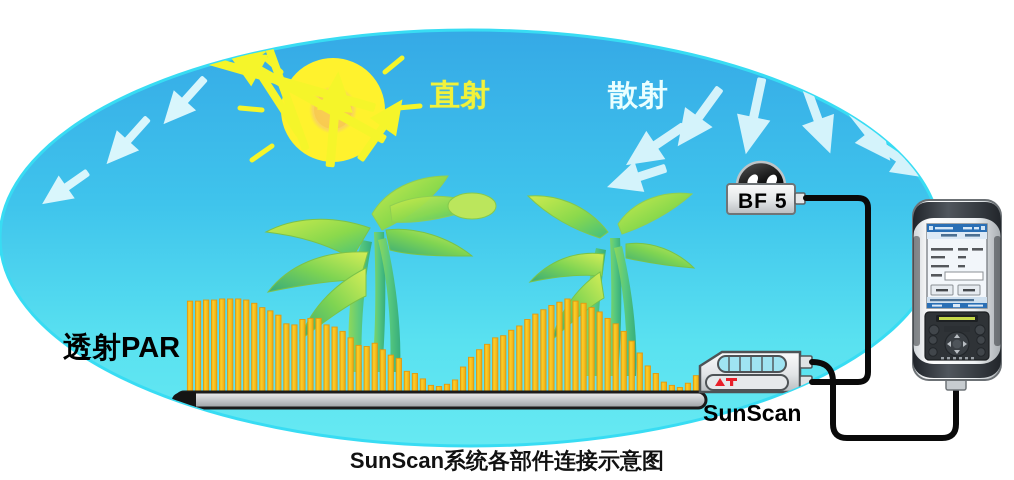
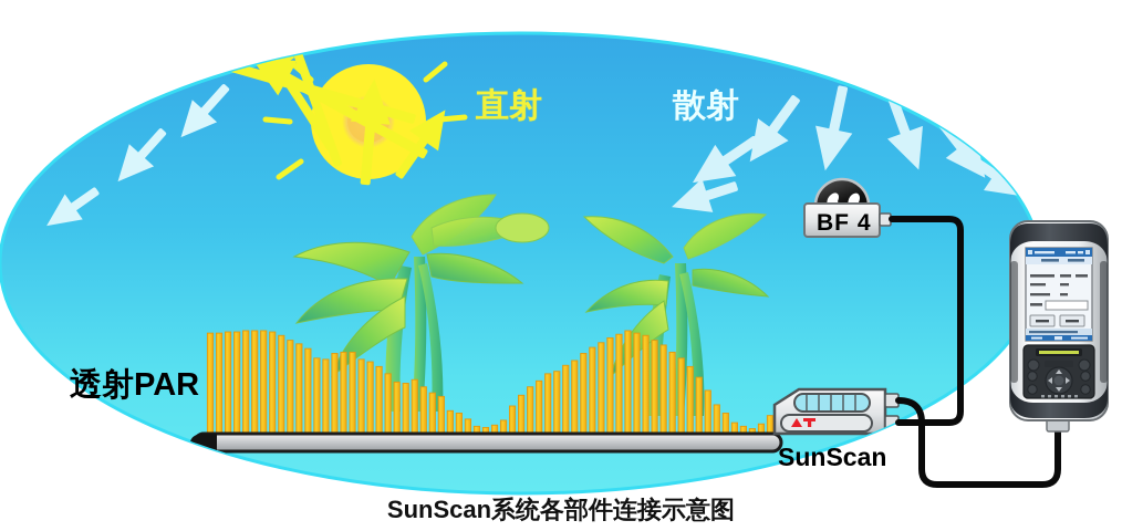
  直射
  散射
  透射PAR
  SunScan
- BF 5
+ BF 4
  SunScan系统各部件连接示意图
